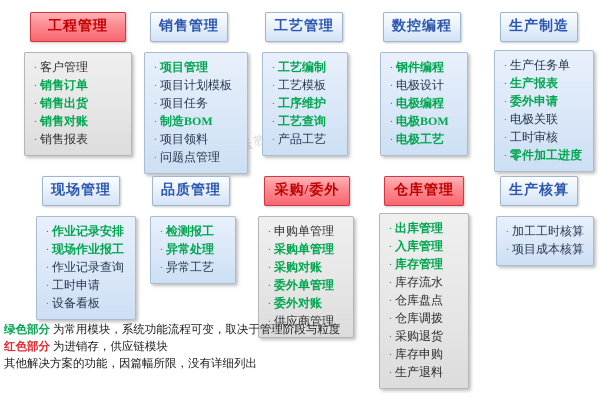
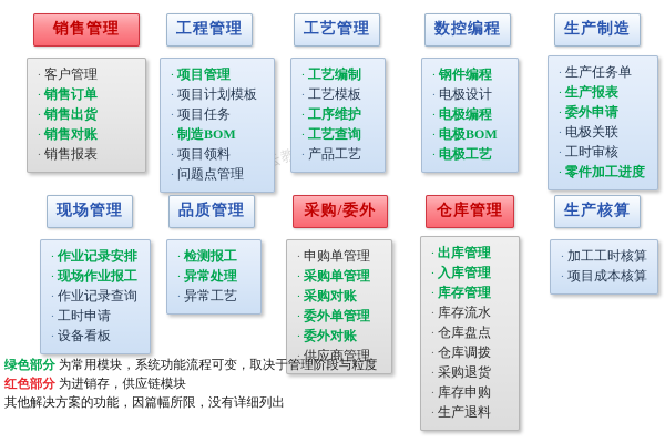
- 工程管理
+ 销售管理
  ·
  客户管理
  ·
  销售订单
  ·
  销售出货
  ·
  销售对账
  ·
  销售报表
- 销售管理
+ 工程管理
  ·
  项目管理
  ·
  项目计划模板
  ·
  项目任务
  ·
  制造BOM
  ·
  项目领料
  ·
  问题点管理
  工艺管理
  ·
  工艺编制
  ·
  工艺模板
  ·
  工序维护
  ·
  工艺查询
  ·
  产品工艺
  数控编程
  ·
  钢件编程
  ·
  电极设计
  ·
  电极编程
  ·
  电极BOM
  ·
  电极工艺
  生产制造
  ·
  生产任务单
  ·
  生产报表
  ·
  委外申请
  ·
  电极关联
  ·
  工时审核
  ·
  零件加工进度
  现场管理
  ·
  作业记录安排
  ·
  现场作业报工
  ·
  作业记录查询
  ·
  工时申请
  ·
  设备看板
  品质管理
  ·
  检测报工
  ·
  异常处理
  ·
  异常工艺
  采购/委外
  ·
  申购单管理
  ·
  采购单管理
  ·
  采购对账
  ·
  委外单管理
  ·
  委外对账
  ·
  供应商管理
  仓库管理
  ·
  出库管理
  ·
  入库管理
  ·
  库存管理
  ·
  库存流水
  ·
  仓库盘点
  ·
  仓库调拨
  ·
  采购退货
  ·
  库存申购
  ·
  生产退料
  生产核算
  ·
  加工工时核算
  ·
  项目成本核算
  绿色部分 为常用模块，系统功能流程可变，取决于管理阶段与粒度
  红色部分 为进销存，供应链模块
  其他解决方案的功能，因篇幅所限，没有详细列出
